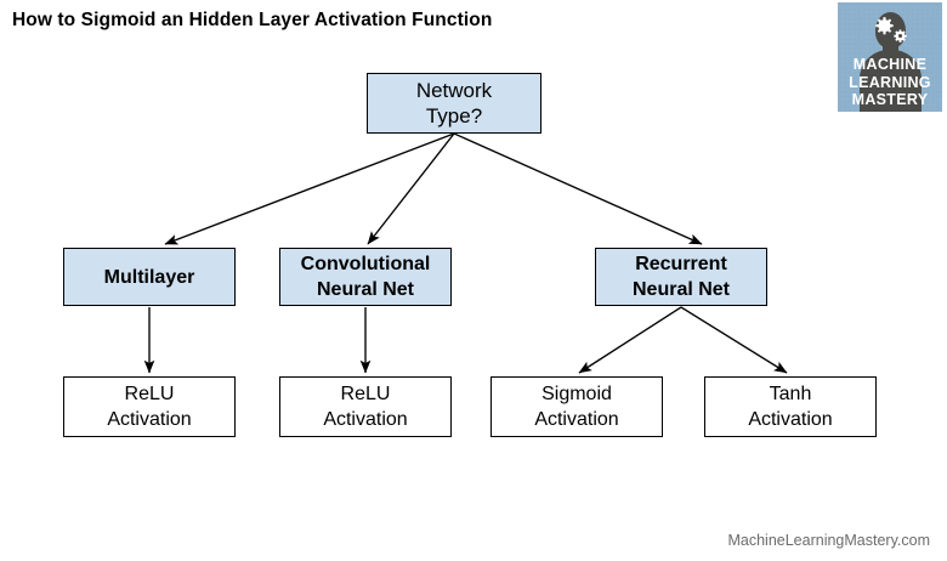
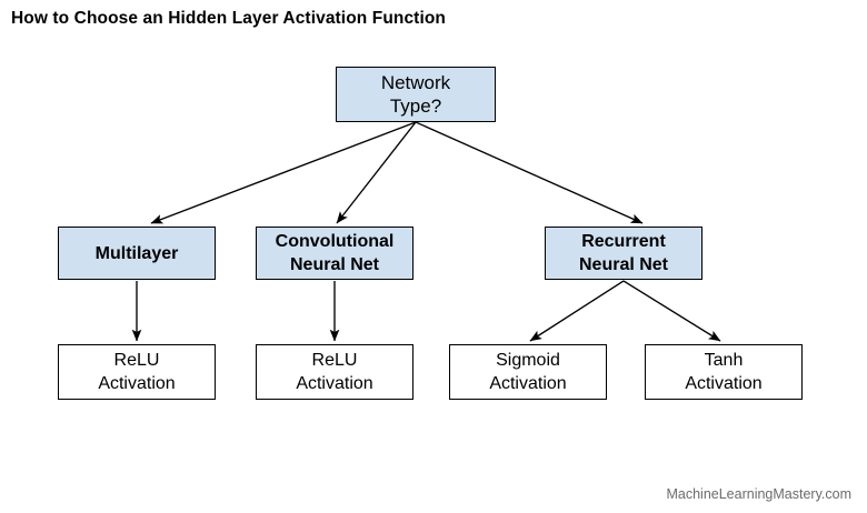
- How to Sigmoid an Hidden Layer Activation Function
+ How to Choose an Hidden Layer Activation Function
- MACHINE
- LEARNING
- MASTERY
  Network
  Type?
  Multilayer
  Convolutional
  Neural Net
  Recurrent
  Neural Net
  ReLU
  Activation
  ReLU
  Activation
  Sigmoid
  Activation
  Tanh
  Activation
  MachineLearningMastery.com
